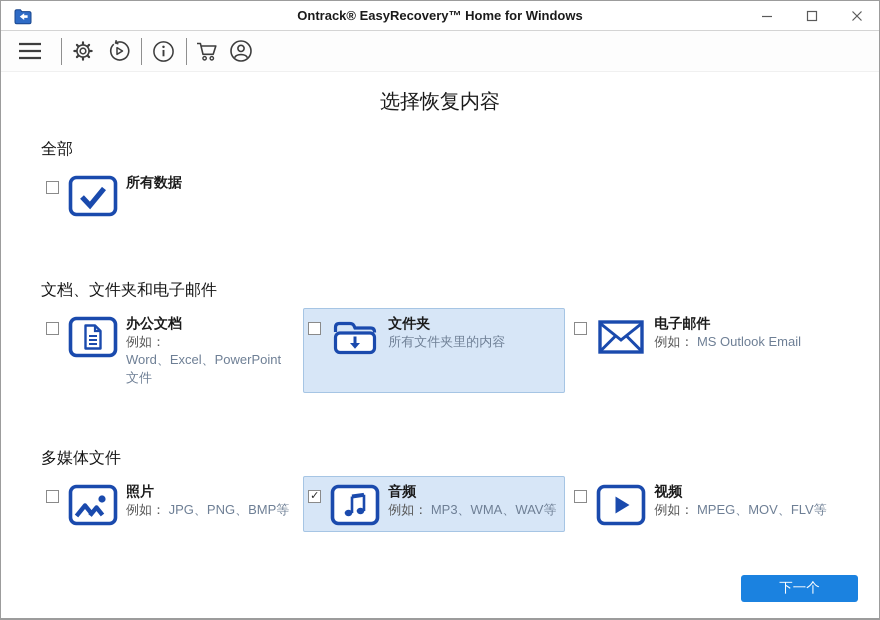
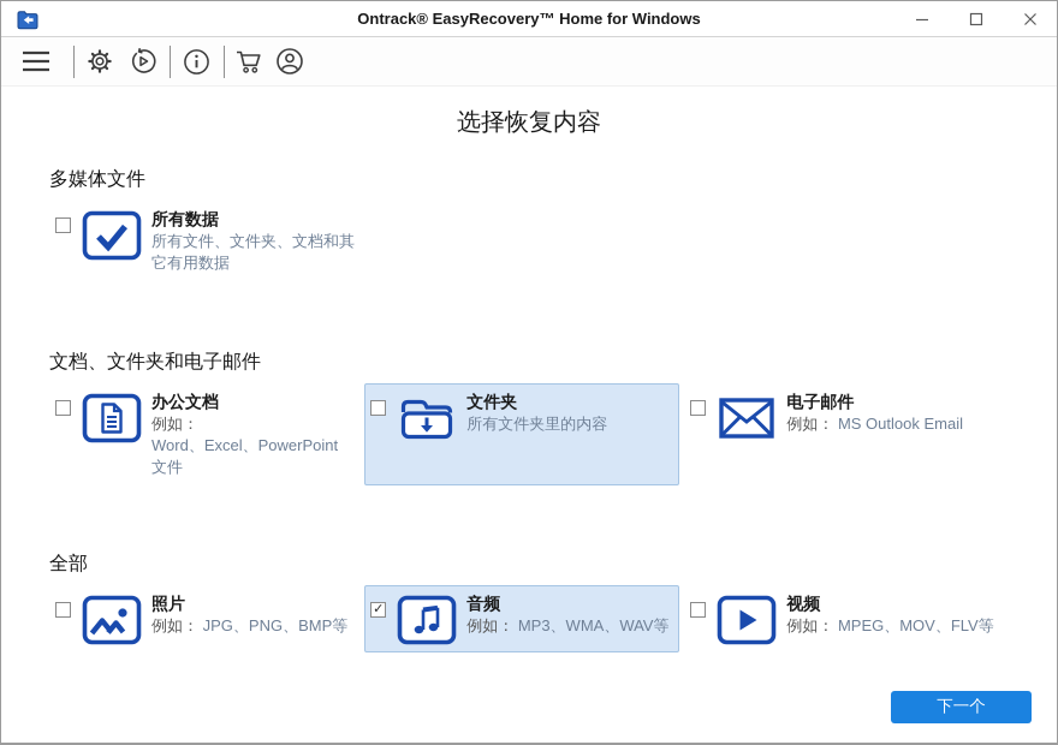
  Ontrack® EasyRecovery™ Home for Windows
  选择恢复内容
- 全部
+ 多媒体文件
  所有数据
+ 所有文件、文件夹、文档和其它有用数据
  文档、文件夹和电子邮件
  办公文档
  例如：
  Word、Excel、PowerPoint文件
  文件夹
  所有文件夹里的内容
  电子邮件
  例如： MS Outlook Email
- 多媒体文件
+ 全部
  照片
  例如： JPG、PNG、BMP等
  音频
  例如： MP3、WMA、WAV等
  视频
  例如： MPEG、MOV、FLV等
  下一个
